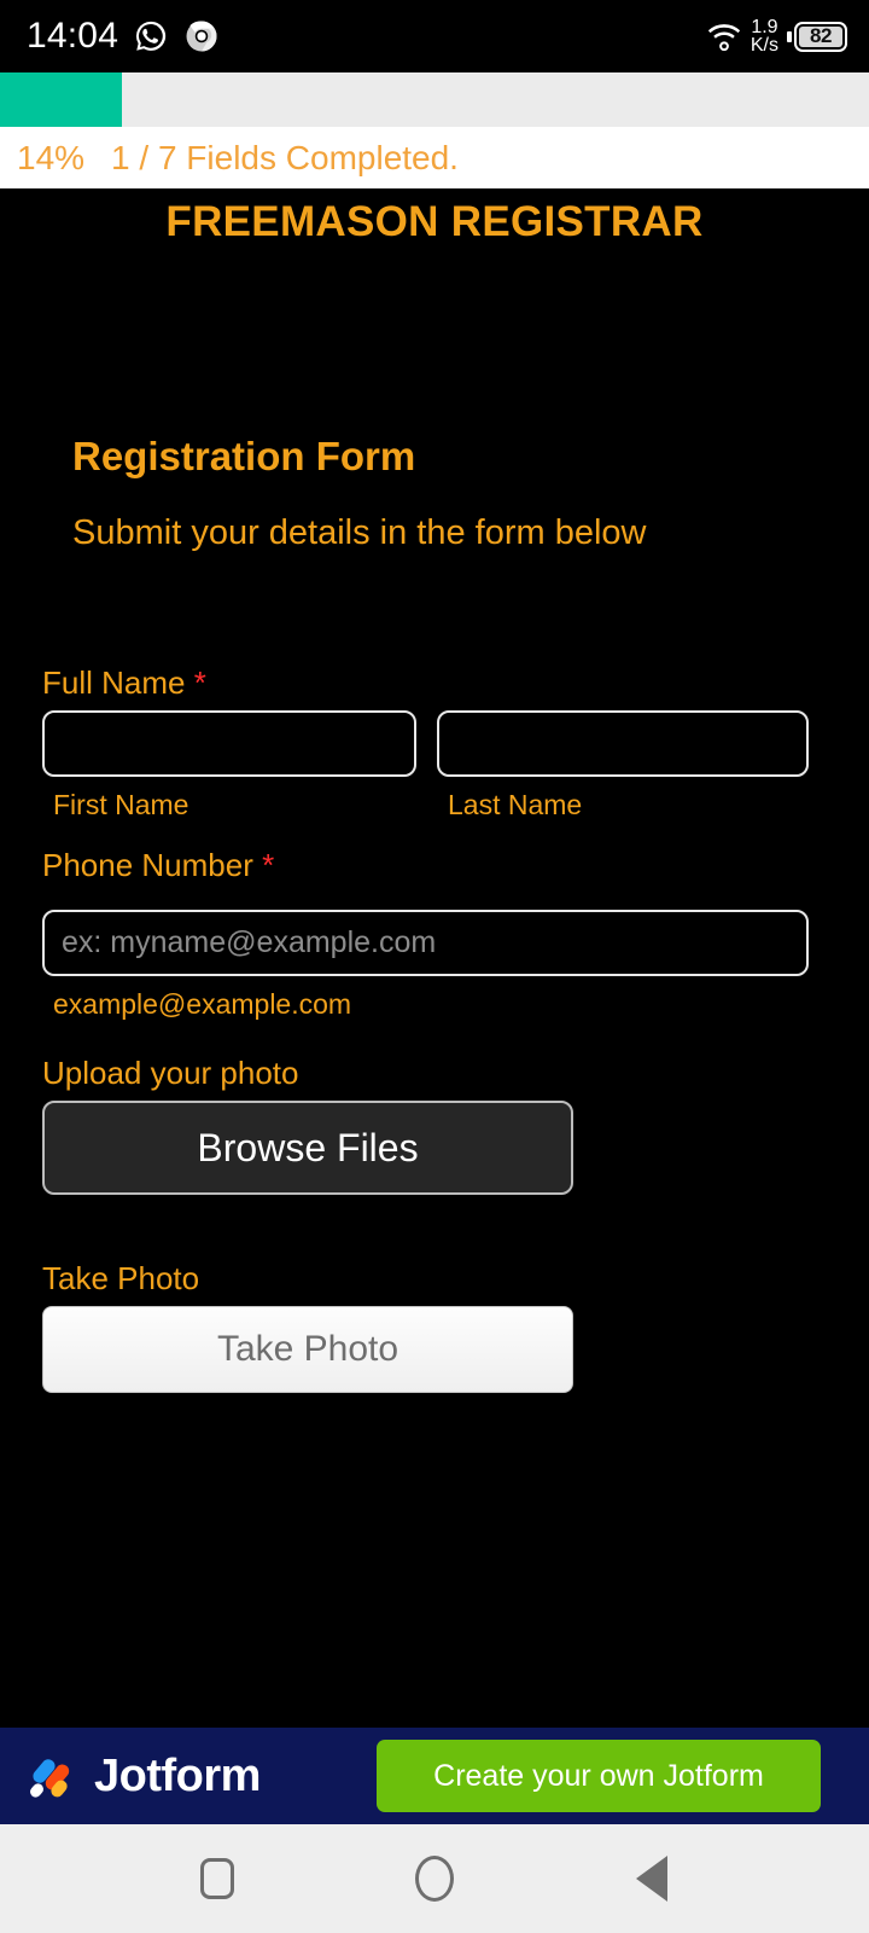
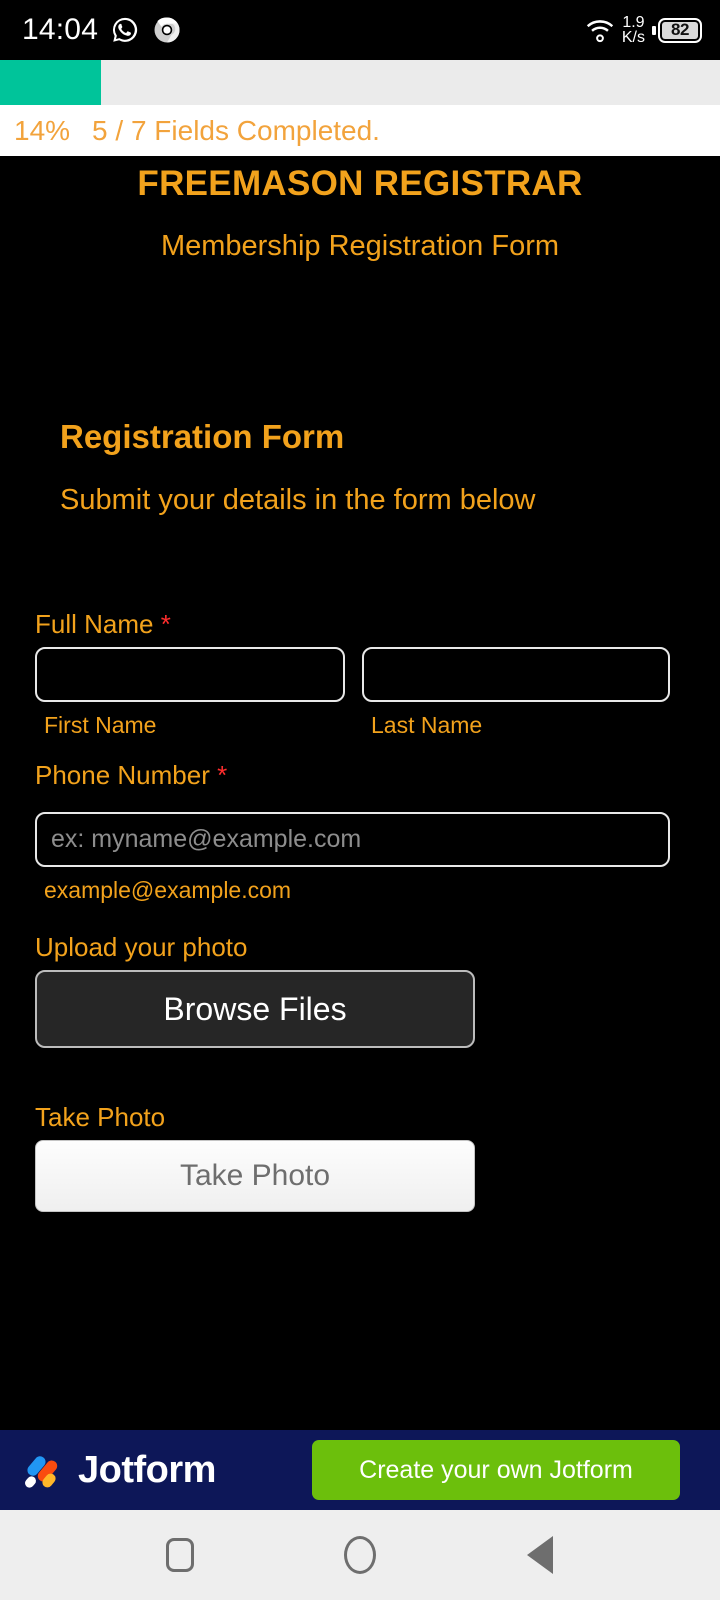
  14:04
  1.9
  K/s
  82
  14%
- 1 / 7 Fields Completed.
+ 5 / 7 Fields Completed.
  FREEMASON REGISTRAR
+ Membership Registration Form
  Registration Form
  Submit your details in the form below
  Full Name *
  First Name
  Last Name
  Phone Number *
  ex: myname@example.com
  example@example.com
  Upload your photo
  Browse Files
  Take Photo
  Take Photo
  Jotform
  Create your own Jotform
